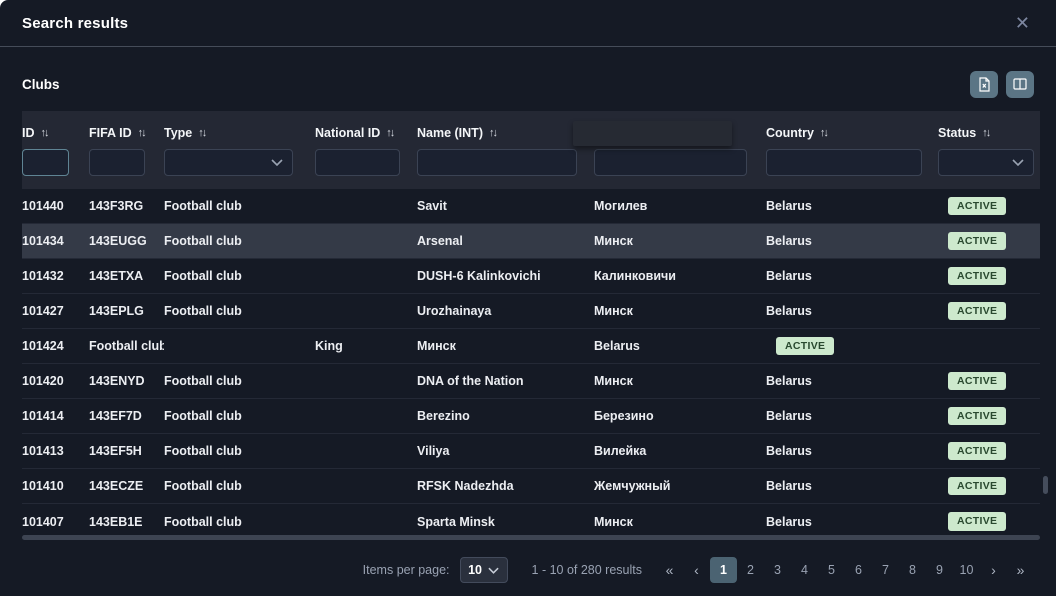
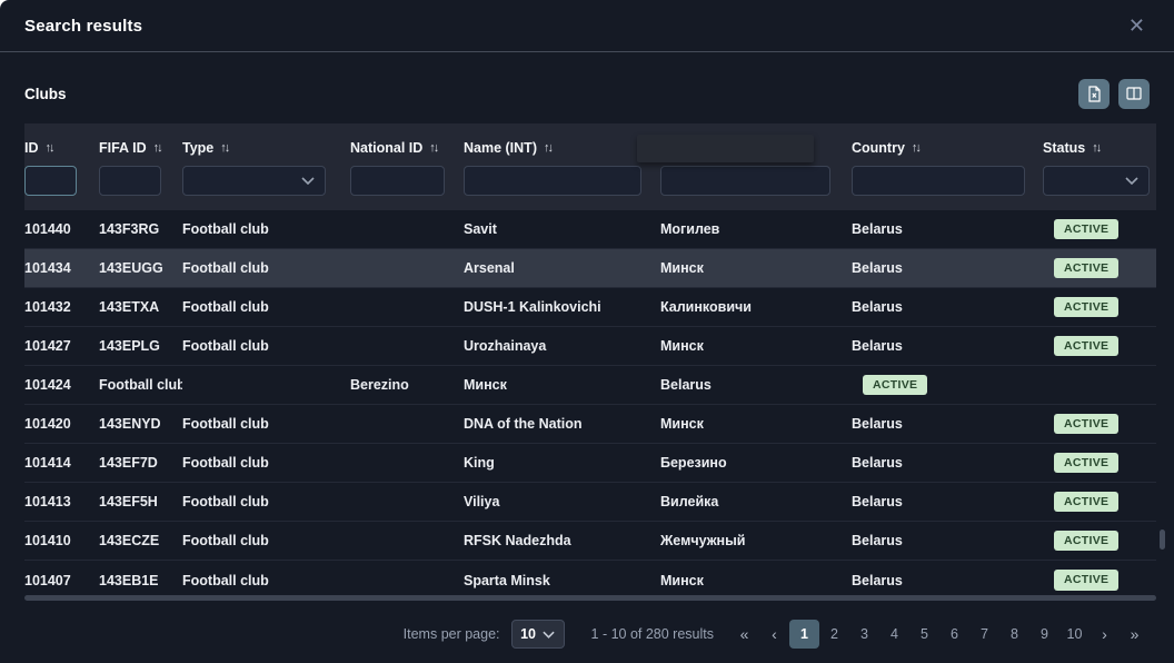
  Search results
  ✕
  Clubs
  ID
  ↑↓
  FIFA ID
  ↑↓
  Type
  ↑↓
  National ID
  ↑↓
  Name (INT)
  ↑↓
  Country
  ↑↓
  Status
  ↑↓
  101440
  143F3RG
  Football club
  Savit
  Могилев
  Belarus
  ACTIVE
  101434
  143EUGG
  Football club
  Arsenal
  Минск
  Belarus
  ACTIVE
  101432
  143ETXA
  Football club
- DUSH-6 Kalinkovichi
+ DUSH-1 Kalinkovichi
  Калинковичи
  Belarus
  ACTIVE
  101427
  143EPLG
  Football club
  Urozhainaya
  Минск
  Belarus
  ACTIVE
  101424
  Football club
- King
+ Berezino
  Минск
  Belarus
  ACTIVE
  101420
  143ENYD
  Football club
  DNA of the Nation
  Минск
  Belarus
  ACTIVE
  101414
  143EF7D
  Football club
- Berezino
+ King
  Березино
  Belarus
  ACTIVE
  101413
  143EF5H
  Football club
  Viliya
  Вилейка
  Belarus
  ACTIVE
  101410
  143ECZE
  Football club
  RFSK Nadezhda
  Жемчужный
  Belarus
  ACTIVE
  101407
  143EB1E
  Football club
  Sparta Minsk
  Минск
  Belarus
  ACTIVE
  Items per page:
  10
  1 - 10 of 280 results
  «
  ‹
  1
  2
  3
  4
  5
  6
  7
  8
  9
  10
  ›
  »
